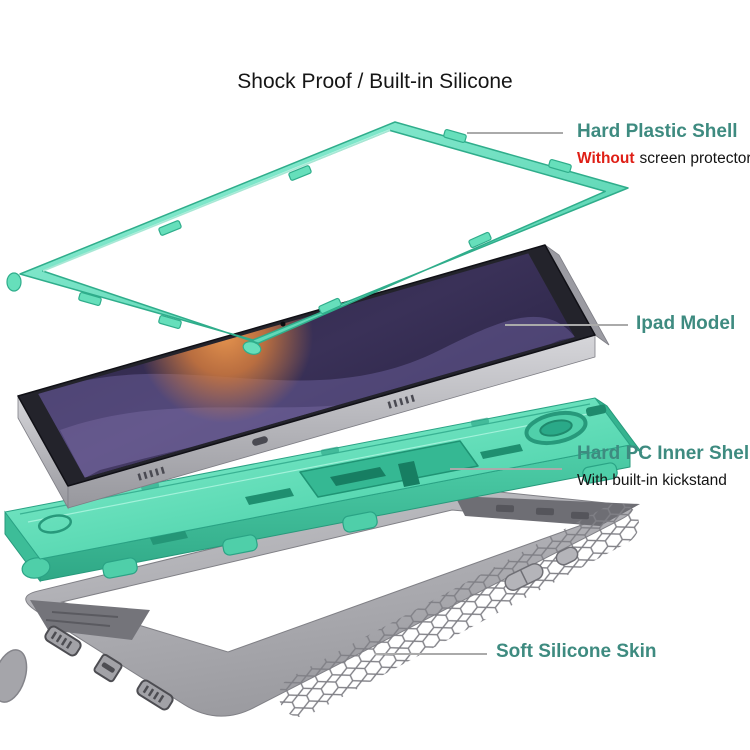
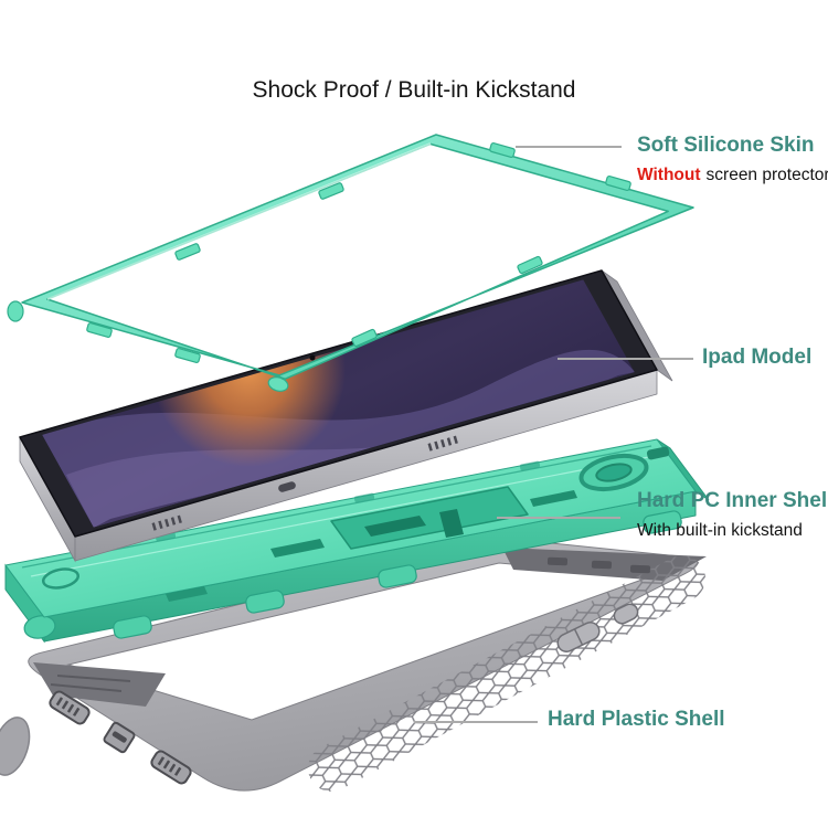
- Shock Proof / Built-in Silicone
+ Shock Proof / Built-in Kickstand
- Hard Plastic Shell
+ Soft Silicone Skin
  Without screen protector
  Ipad Model
  Hard PC Inner Shel
  With built-in kickstand
- Soft Silicone Skin
+ Hard Plastic Shell
